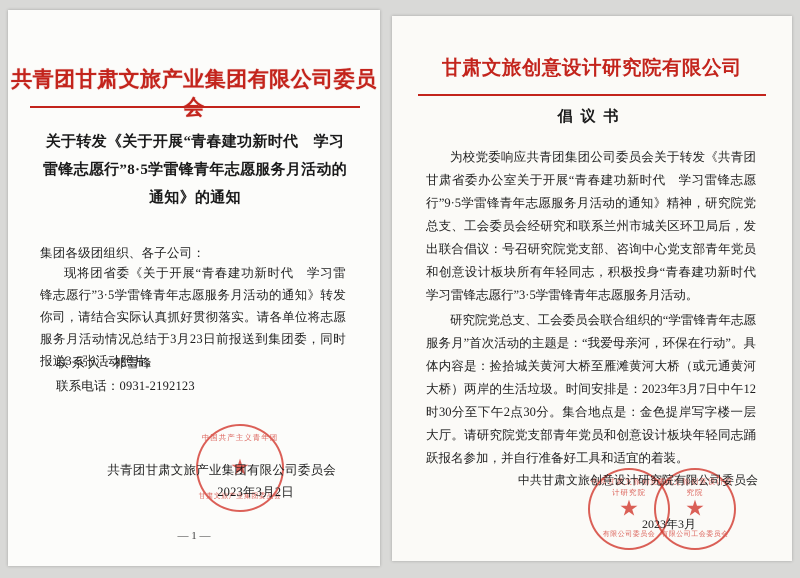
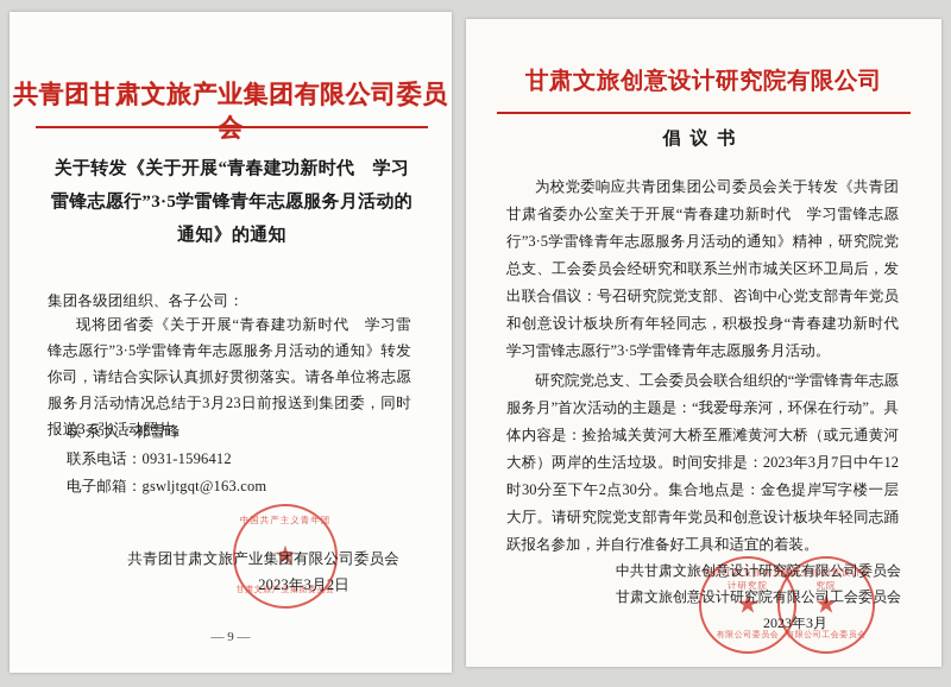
  共青团甘肃文旅产业集团有限公司委员
- 关于转发《关于开展“青春建功新时代 学习雷锋志愿行”8·5学雷锋青年志愿服务月活动的通知》的通知
+ 关于转发《关于开展“青春建功新时代 学习雷锋志愿行”3·5学雷锋青年志愿服务月活动的通知》的通知
  集团各级团组织、各子公司：
  现将团省委《关于开展“青春建功新时代 学习雷锋志愿行”3·5学雷锋青年志愿服务月活动的通知》转发你司，请结合实际认真抓好贯彻落实。请各单位将志愿服务月活动情况总结于3月23日前报送到集团委，同时报送3-5张活动照片。
  联 系 人：祁雪峰
- 联系电话：0931-2192123
+ 联系电话：0931-1596412
+ 电子邮箱：gswljtgqt@163.com
  中国共产主义青年团
  ★
  甘肃文旅产业集团委员会
  共青团甘肃文旅产业集团有限公司委员会
  2023年3月2日
- — 1 —
+ — 9 —
  甘肃文旅创意设计研究院有限公司
  倡议书
- 为校党委响应共青团集团公司委员会关于转发《共青团甘肃省委办公室关于开展“青春建功新时代 学习雷锋志愿行”9·5学雷锋青年志愿服务月活动的通知》精神，研究院党总支、工会委员会经研究和联系兰州市城关区环卫局后，发出联合倡议：号召研究院党支部、咨询中心党支部青年党员和创意设计板块所有年轻同志，积极投身“青春建功新时代 学习雷锋志愿行”3·5学雷锋青年志愿服务月活动。
+ 为校党委响应共青团集团公司委员会关于转发《共青团甘肃省委办公室关于开展“青春建功新时代 学习雷锋志愿行”3·5学雷锋青年志愿服务月活动的通知》精神，研究院党总支、工会委员会经研究和联系兰州市城关区环卫局后，发出联合倡议：号召研究院党支部、咨询中心党支部青年党员和创意设计板块所有年轻同志，积极投身“青春建功新时代 学习雷锋志愿行”3·5学雷锋青年志愿服务月活动。
  研究院党总支、工会委员会联合组织的“学雷锋青年志愿服务月”首次活动的主题是：“我爱母亲河，环保在行动”。具体内容是：捡拾城关黄河大桥至雁滩黄河大桥（或元通黄河大桥）两岸的生活垃圾。时间安排是：2023年3月7日中午12时30分至下午2点30分。集合地点是：金色提岸写字楼一层大厅。请研究院党支部青年党员和创意设计板块年轻同志踊跃报名参加，并自行准备好工具和适宜的着装。
  中共甘肃文旅创意设计研究院
  ★
  有限公司委员会
  甘肃文旅创意设计研究院
  ★
  有限公司工会委员会
  中共甘肃文旅创意设计研究院有限公司委员会
+ 甘肃文旅创意设计研究院有限公司工会委员会
  2023年3月
